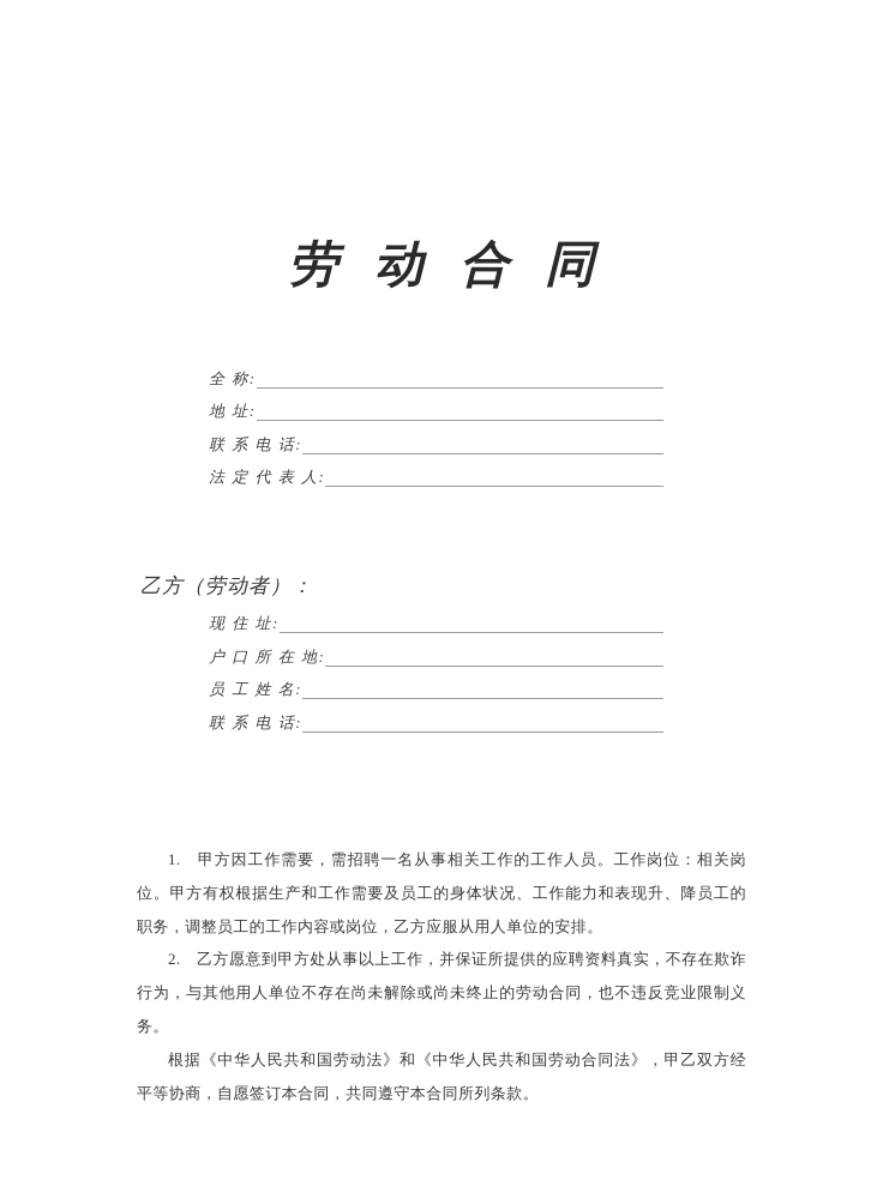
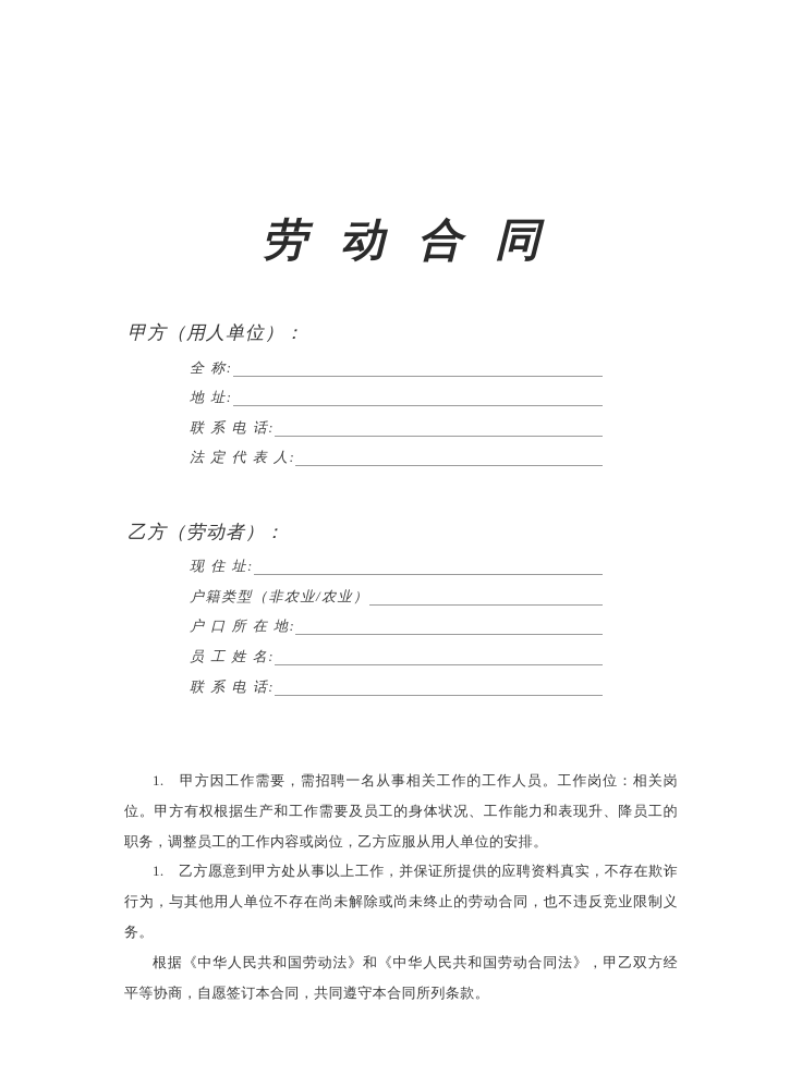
  劳 动 合 同
+ 甲方（用人单位）：
  全 称:
  地 址:
  联 系 电 话:
  法 定 代 表 人:
  乙方（劳动者）：
  现 住 址:
+ 户籍类型（非农业/农业）
  户 口 所 在 地:
  员 工 姓 名:
  联 系 电 话:
  1. 甲方因工作需要，需招聘一名从事相关工作的工作人员。工作岗位：相关岗位。甲方有权根据生产和工作需要及员工的身体状况、工作能力和表现升、降员工的职务，调整员工的工作内容或岗位，乙方应服从用人单位的安排。
- 2. 乙方愿意到甲方处从事以上工作，并保证所提供的应聘资料真实，不存在欺诈行为，与其他用人单位不存在尚未解除或尚未终止的劳动合同，也不违反竞业限制义务。
+ 1. 乙方愿意到甲方处从事以上工作，并保证所提供的应聘资料真实，不存在欺诈行为，与其他用人单位不存在尚未解除或尚未终止的劳动合同，也不违反竞业限制义务。
  根据《中华人民共和国劳动法》和《中华人民共和国劳动合同法》，甲乙双方经平等协商，自愿签订本合同，共同遵守本合同所列条款。
